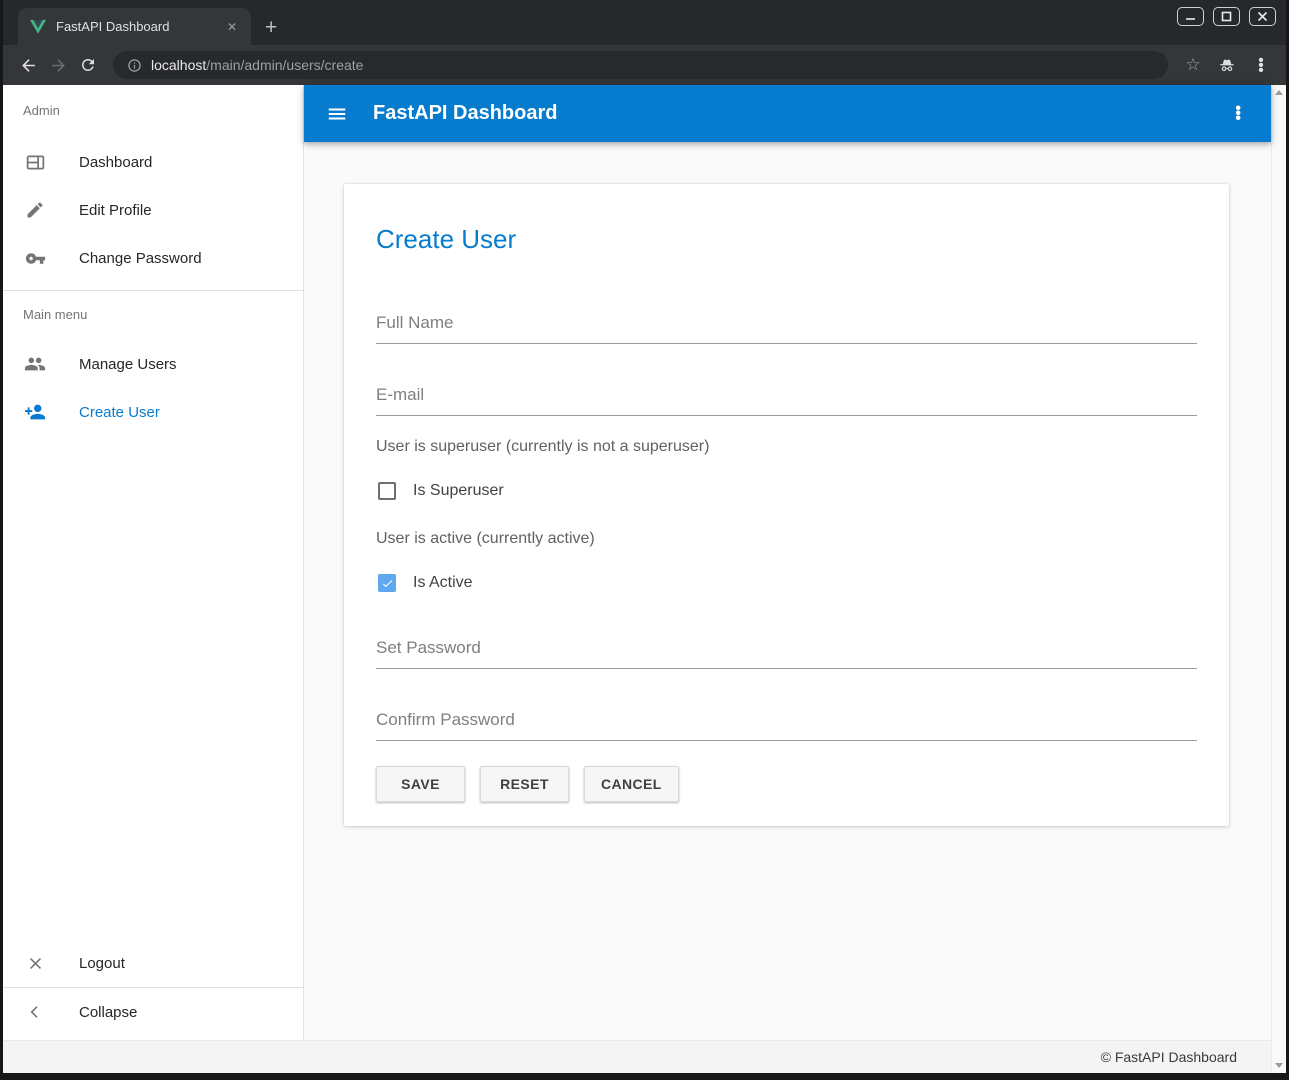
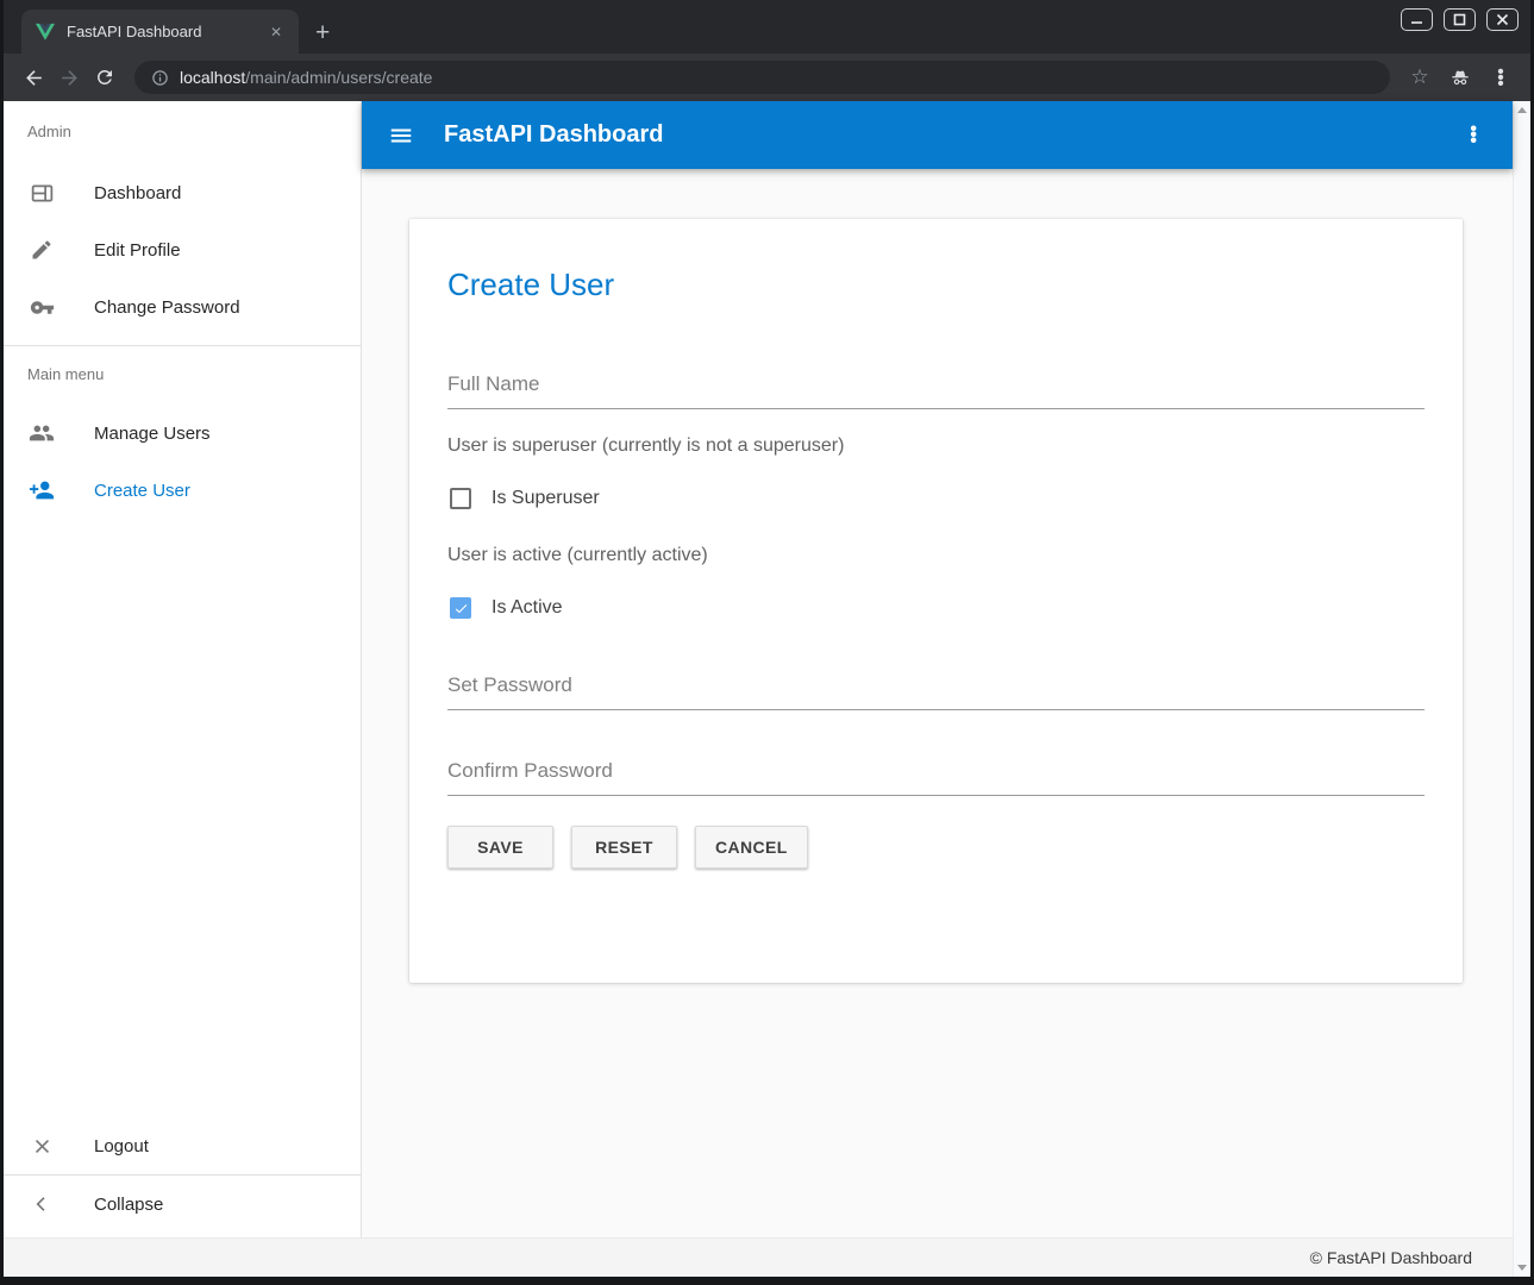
  FastAPI Dashboard
  ✕
  +
  localhost/main/admin/users/create
  ☆
  •
  •
  •
  Admin
  Dashboard
  Edit Profile
  Change Password
  Main menu
  Manage Users
  Create User
  Logout
  Collapse
  FastAPI Dashboard
  •
  •
  •
  Create User
  Full Name
- E-mail
  User is superuser (currently is not a superuser)
  Is Superuser
  User is active (currently active)
  Is Active
  Set Password
  Confirm Password
  SAVE
  RESET
  CANCEL
  © FastAPI Dashboard
